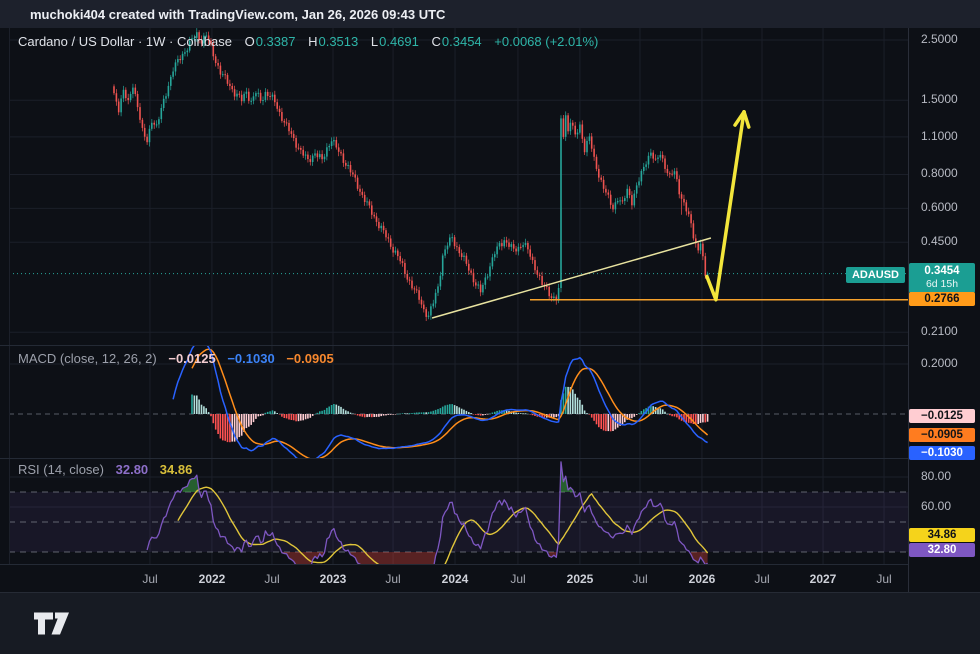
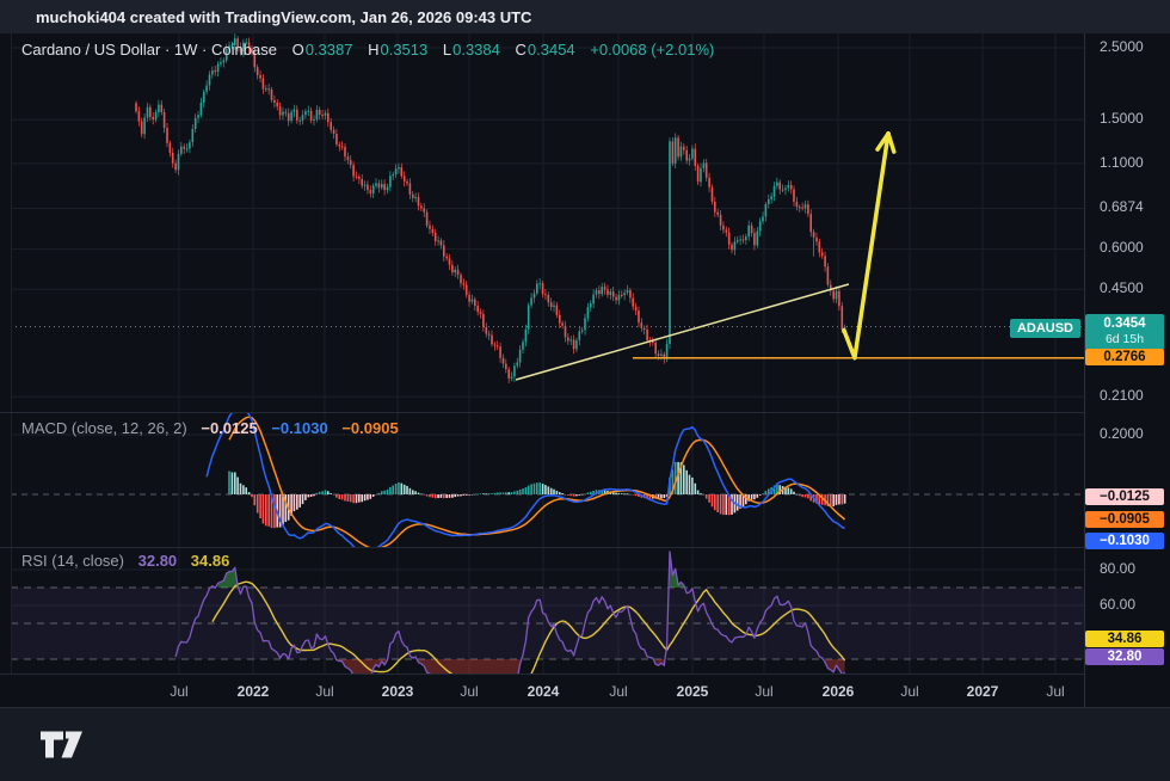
  muchoki404 created with TradingView.com, Jan 26, 2026 09:43 UTC
- Cardano / US Dollar · 1W · Coinbase O0.3387 H0.3513 L0.4691 C0.3454 +0.0068 (+2.01%)
+ Cardano / US Dollar · 1W · Coinbase O0.3387 H0.3513 L0.3384 C0.3454 +0.0068 (+2.01%)
  MACD (close, 12, 26, 2) −0.0125 −0.1030 −0.0905
  RSI (14, close) 32.80 34.86
  2.5000
  1.5000
  1.1000
- 0.8000
+ 0.6874
  0.6000
  0.4500
  0.2100
  0.2000
  80.00
  60.00
  ADAUSD
  0.3454
  6d 15h
  0.2766
  −0.0125
  −0.0905
  −0.1030
  34.86
  32.80
  Jul
  2022
  Jul
  2023
  Jul
  2024
  Jul
  2025
  Jul
  2026
  Jul
  2027
  Jul
